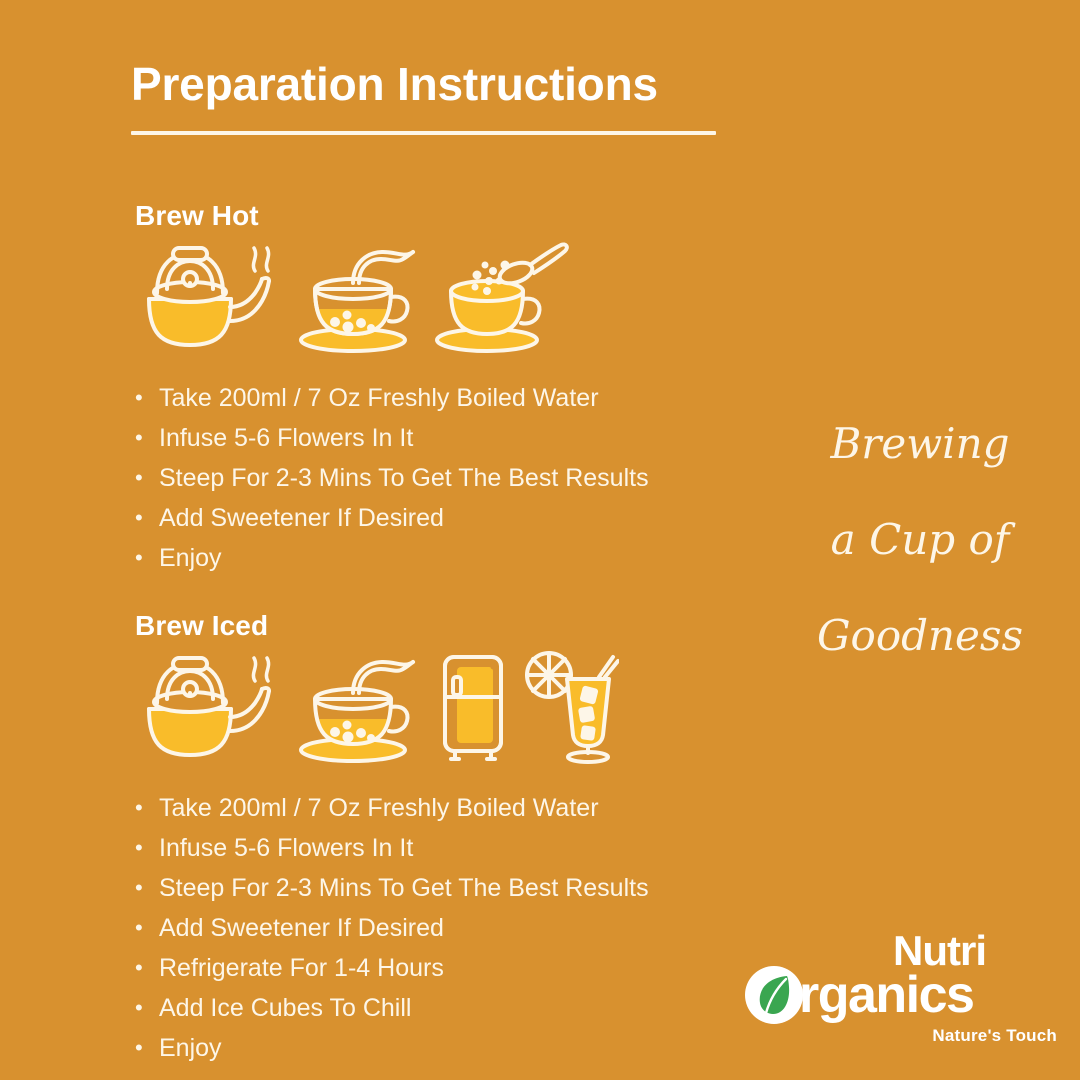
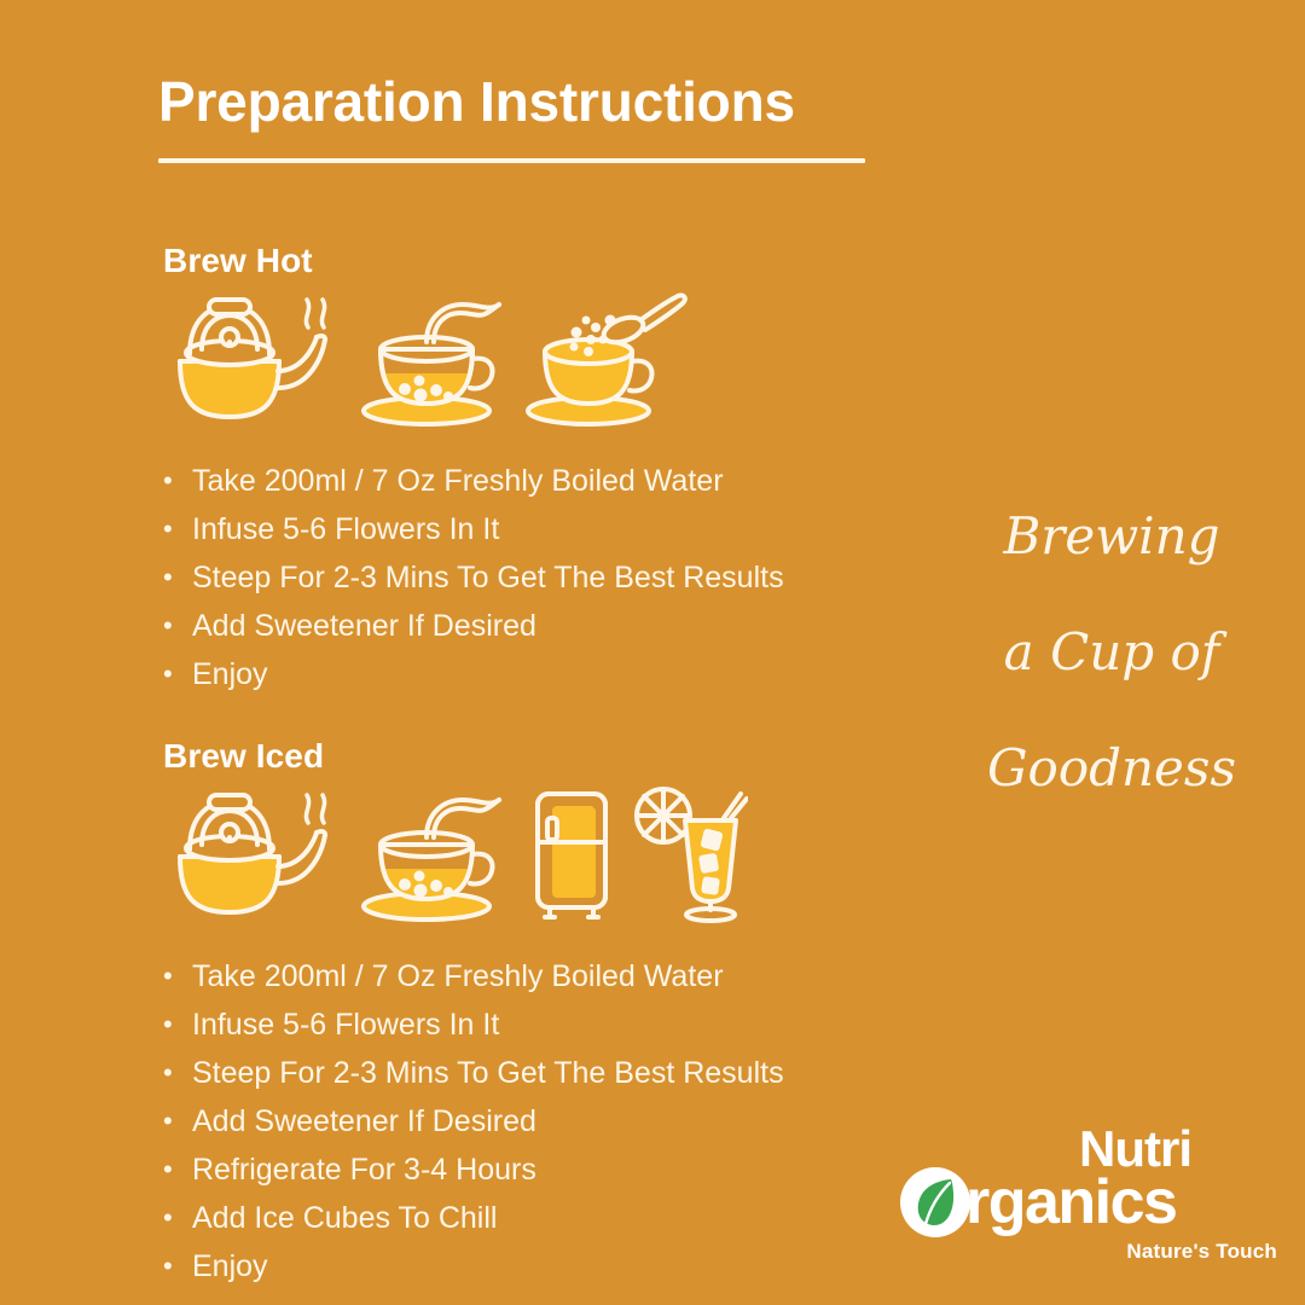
  Preparation Instructions
  Brew Hot
  Take 200ml / 7 Oz Freshly Boiled Water
  Infuse 5-6 Flowers In It
  Steep For 2-3 Mins To Get The Best Results
  Add Sweetener If Desired
  Enjoy
  Brew Iced
  Take 200ml / 7 Oz Freshly Boiled Water
  Infuse 5-6 Flowers In It
  Steep For 2-3 Mins To Get The Best Results
  Add Sweetener If Desired
- Refrigerate For 1-4 Hours
+ Refrigerate For 3-4 Hours
  Add Ice Cubes To Chill
  Enjoy
  Brewing
  a Cup of
  Goodness
  Nutri
  rganics
  Nature's Touch
